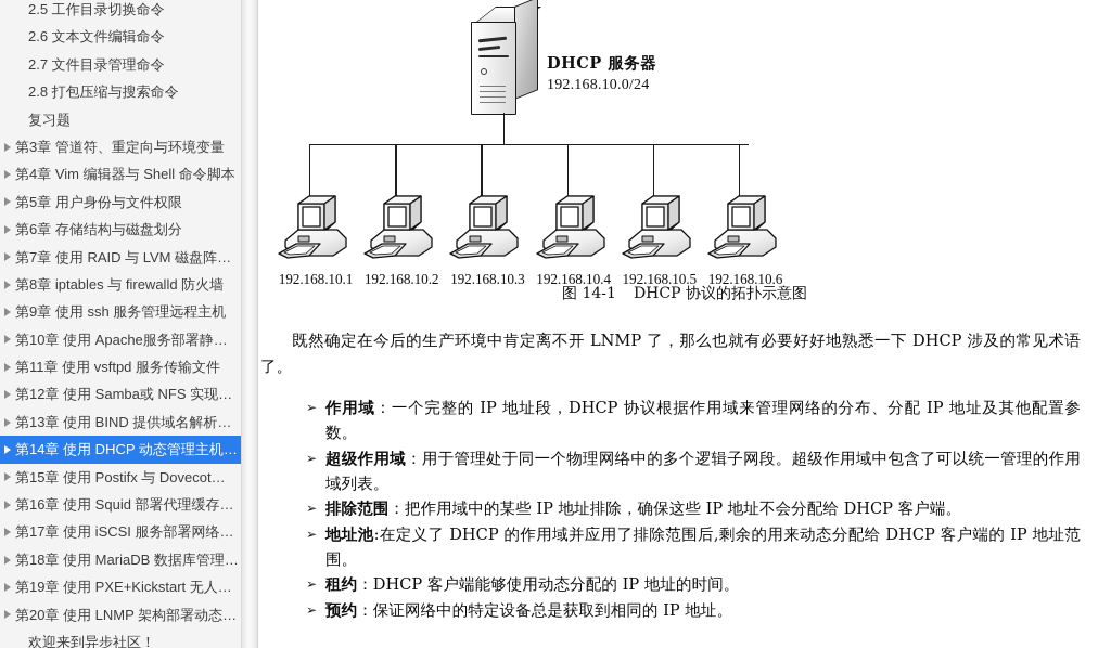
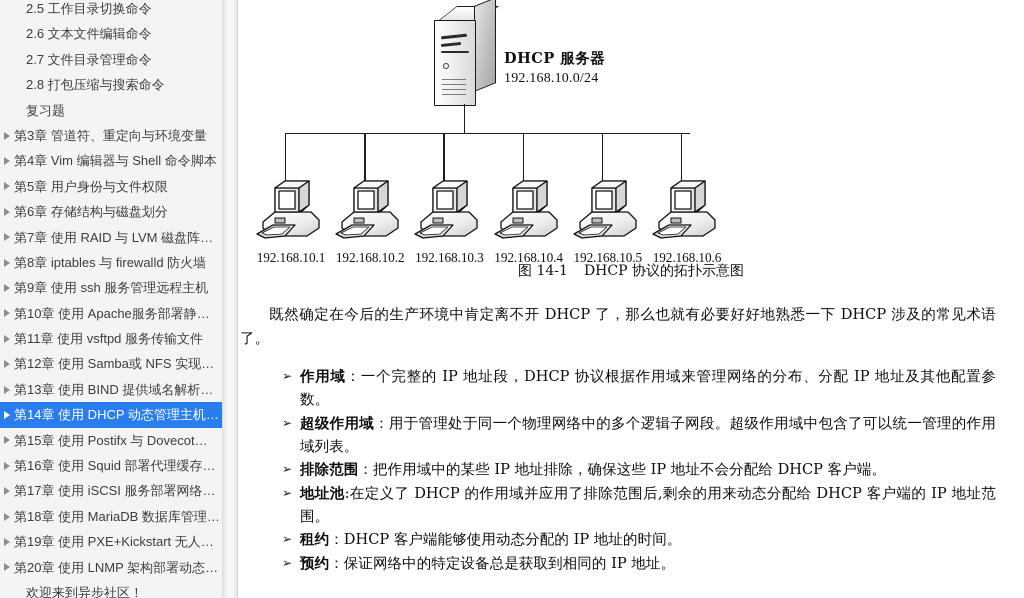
  2.5 工作目录切换命令
  2.6 文本文件编辑命令
  2.7 文件目录管理命令
  2.8 打包压缩与搜索命令
  复习题
  第3章 管道符、重定向与环境变量
  第4章 Vim 编辑器与 Shell 命令脚本
  第5章 用户身份与文件权限
  第6章 存储结构与磁盘划分
  第7章 使用 RAID 与 LVM 磁盘阵…
  第8章 iptables 与 firewalld 防火墙
  第9章 使用 ssh 服务管理远程主机
  第10章 使用 Apache服务部署静…
  第11章 使用 vsftpd 服务传输文件
  第12章 使用 Samba或 NFS 实现…
  第13章 使用 BIND 提供域名解析…
  第14章 使用 DHCP 动态管理主机…
  第15章 使用 Postifx 与 Dovecot…
  第16章 使用 Squid 部署代理缓存…
  第17章 使用 iSCSI 服务部署网络…
  第18章 使用 MariaDB 数据库管理…
  第19章 使用 PXE+Kickstart 无人…
  第20章 使用 LNMP 架构部署动态…
  欢迎来到异步社区！
  DHCP 服务器
  192.168.10.0/24
  192.168.10.1
  192.168.10.2
  192.168.10.3
  192.168.10.4
  192.168.10.5
  192.168.10.6
  图 14-1 DHCP 协议的拓扑示意图
- 既然确定在今后的生产环境中肯定离不开 LNMP 了，那么也就有必要好好地熟悉一下 DHCP 涉及的常见术语了。
+ 既然确定在今后的生产环境中肯定离不开 DHCP 了，那么也就有必要好好地熟悉一下 DHCP 涉及的常见术语了。
  ➢
  作用域：一个完整的 IP 地址段，DHCP 协议根据作用域来管理网络的分布、分配 IP 地址及其他配置参数。
  ➢
  超级作用域：用于管理处于同一个物理网络中的多个逻辑子网段。超级作用域中包含了可以统一管理的作用域列表。
  ➢
  排除范围：把作用域中的某些 IP 地址排除，确保这些 IP 地址不会分配给 DHCP 客户端。
  ➢
  地址池:在定义了 DHCP 的作用域并应用了排除范围后,剩余的用来动态分配给 DHCP 客户端的 IP 地址范围。
  ➢
  租约：DHCP 客户端能够使用动态分配的 IP 地址的时间。
  ➢
  预约：保证网络中的特定设备总是获取到相同的 IP 地址。
